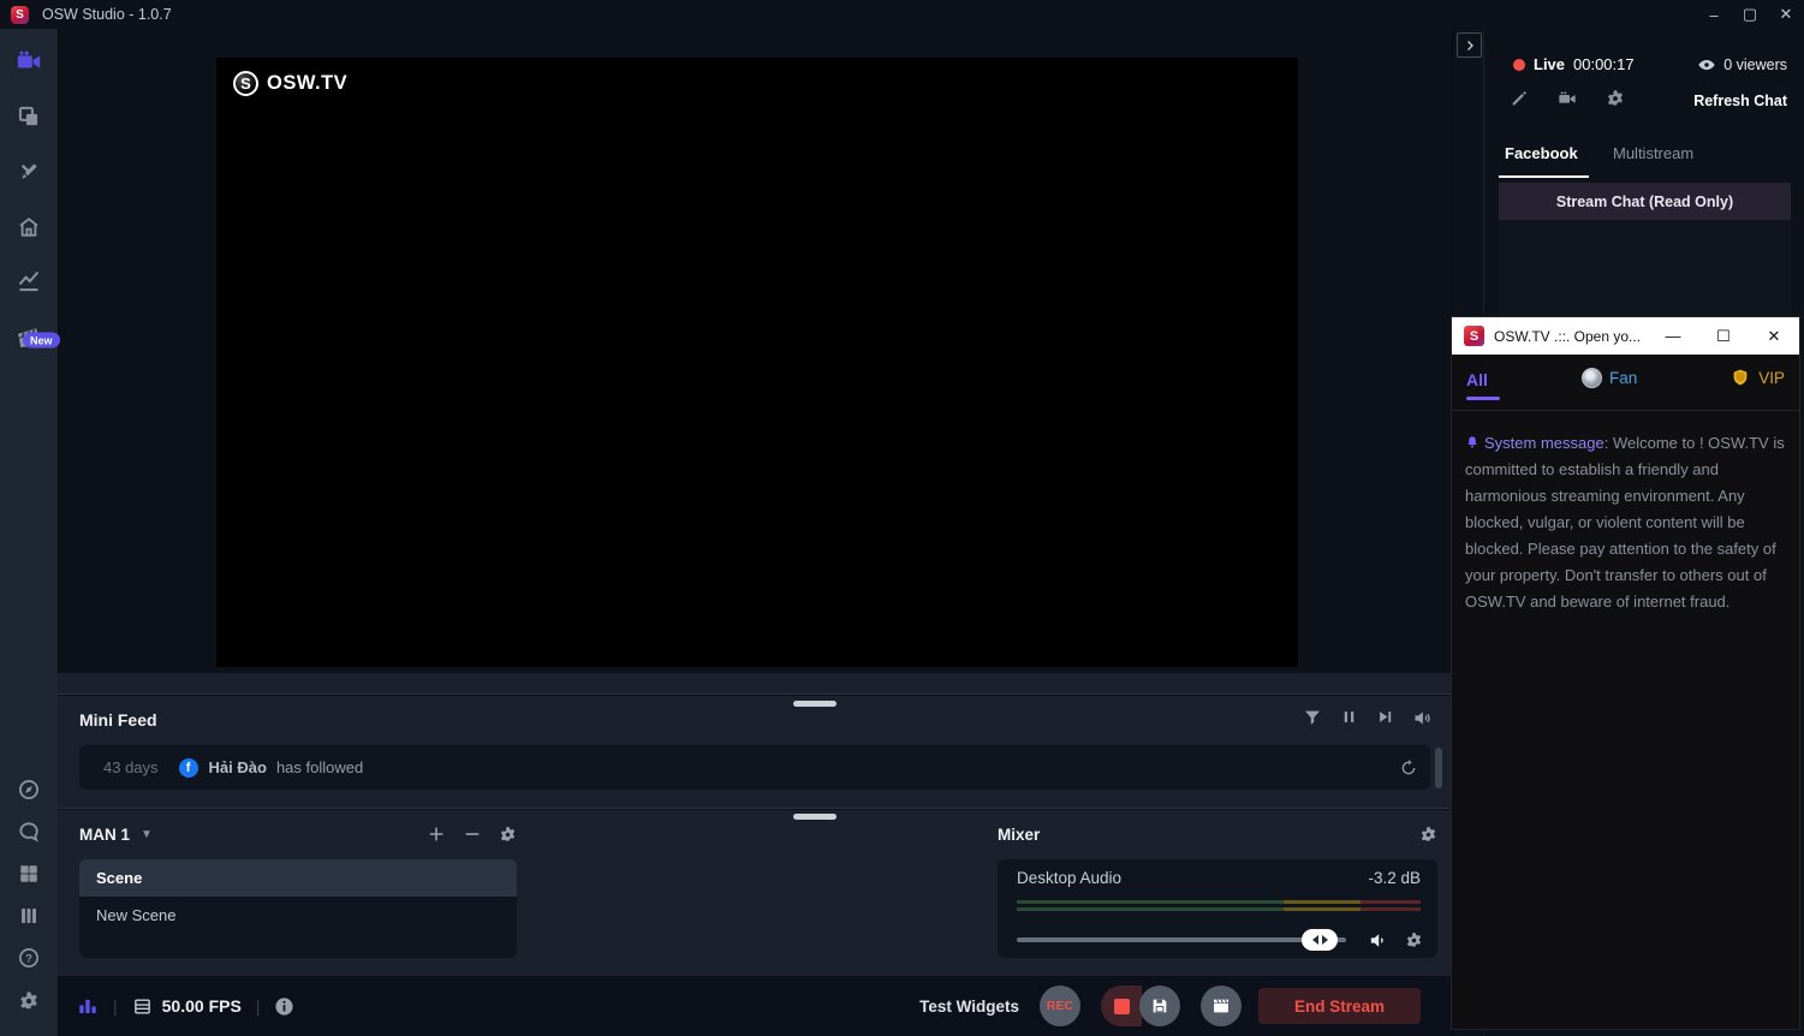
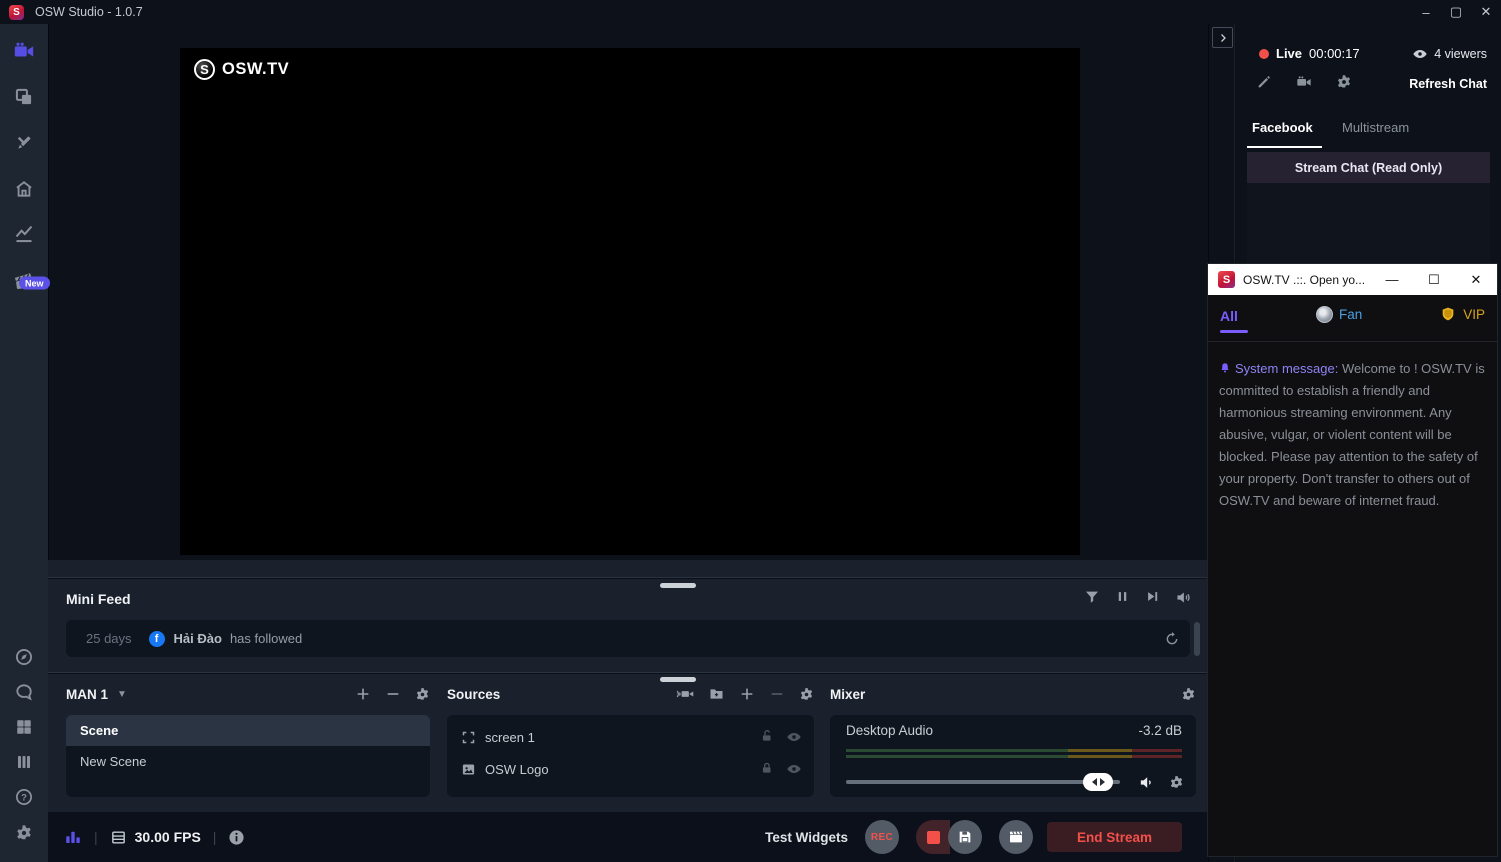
  S
  OSW Studio - 1.0.7
  –
  ▢
  ✕
  New
  ?
  S
  OSW.TV
  Mini Feed
- 43 days
+ 25 days
  f
  Hải Đào
  has followed
  MAN 1
  ▼
  Scene
  New Scene
+ Sources
+ screen 1
+ OSW Logo
  Mixer
  Desktop Audio
  -3.2 dB
  |
- 50.00 FPS
+ 30.00 FPS
  |
  Test Widgets
  REC
  End Stream
  Live
  00:00:17
- 0 viewers
+ 4 viewers
  Refresh Chat
  Facebook
  Multistream
  Stream Chat (Read Only)
  S
  OSW.TV .::. Open yo...
  —
  ☐
  ✕
  All
  Fan
  VIP
- System message: Welcome to ! OSW.TV is committed to establish a friendly and harmonious streaming environment. Any blocked, vulgar, or violent content will be blocked. Please pay attention to the safety of your property. Don't transfer to others out of OSW.TV and beware of internet fraud.
+ System message: Welcome to ! OSW.TV is committed to establish a friendly and harmonious streaming environment. Any abusive, vulgar, or violent content will be blocked. Please pay attention to the safety of your property. Don't transfer to others out of OSW.TV and beware of internet fraud.
